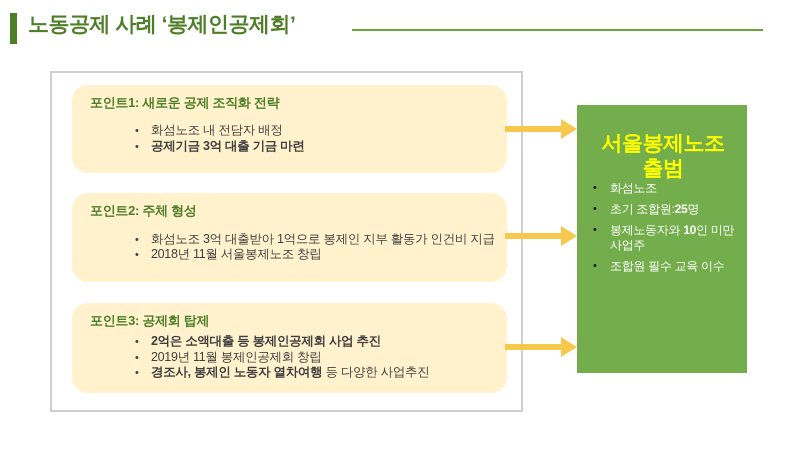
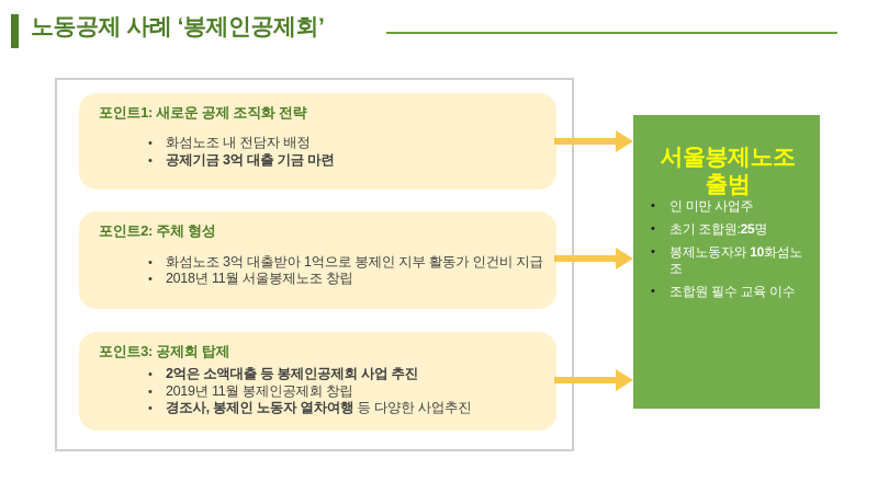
  노동공제 사례 ‘봉제인공제회’
  포인트1: 새로운 공제 조직화 전략
  화섬노조 내 전담자 배정
  공제기금 3억 대출 기금 마련
  포인트2: 주체 형성
  화섬노조 3억 대출받아 1억으로 봉제인 지부 활동가 인건비 지급
  2018년 11월 서울봉제노조 창립
  포인트3: 공제회 탑제
  2억은 소액대출 등 봉제인공제회 사업 추진
  2019년 11월 봉제인공제회 창립
  경조사, 봉제인 노동자 열차여행 등 다양한 사업추진
  서울봉제노조
  출범
- 화섬노조
+ 인 미만 사업주
  초기 조합원:25명
- 봉제노동자와 10인 미만 사업주
+ 봉제노동자와 10화섬노조
  조합원 필수 교육 이수
